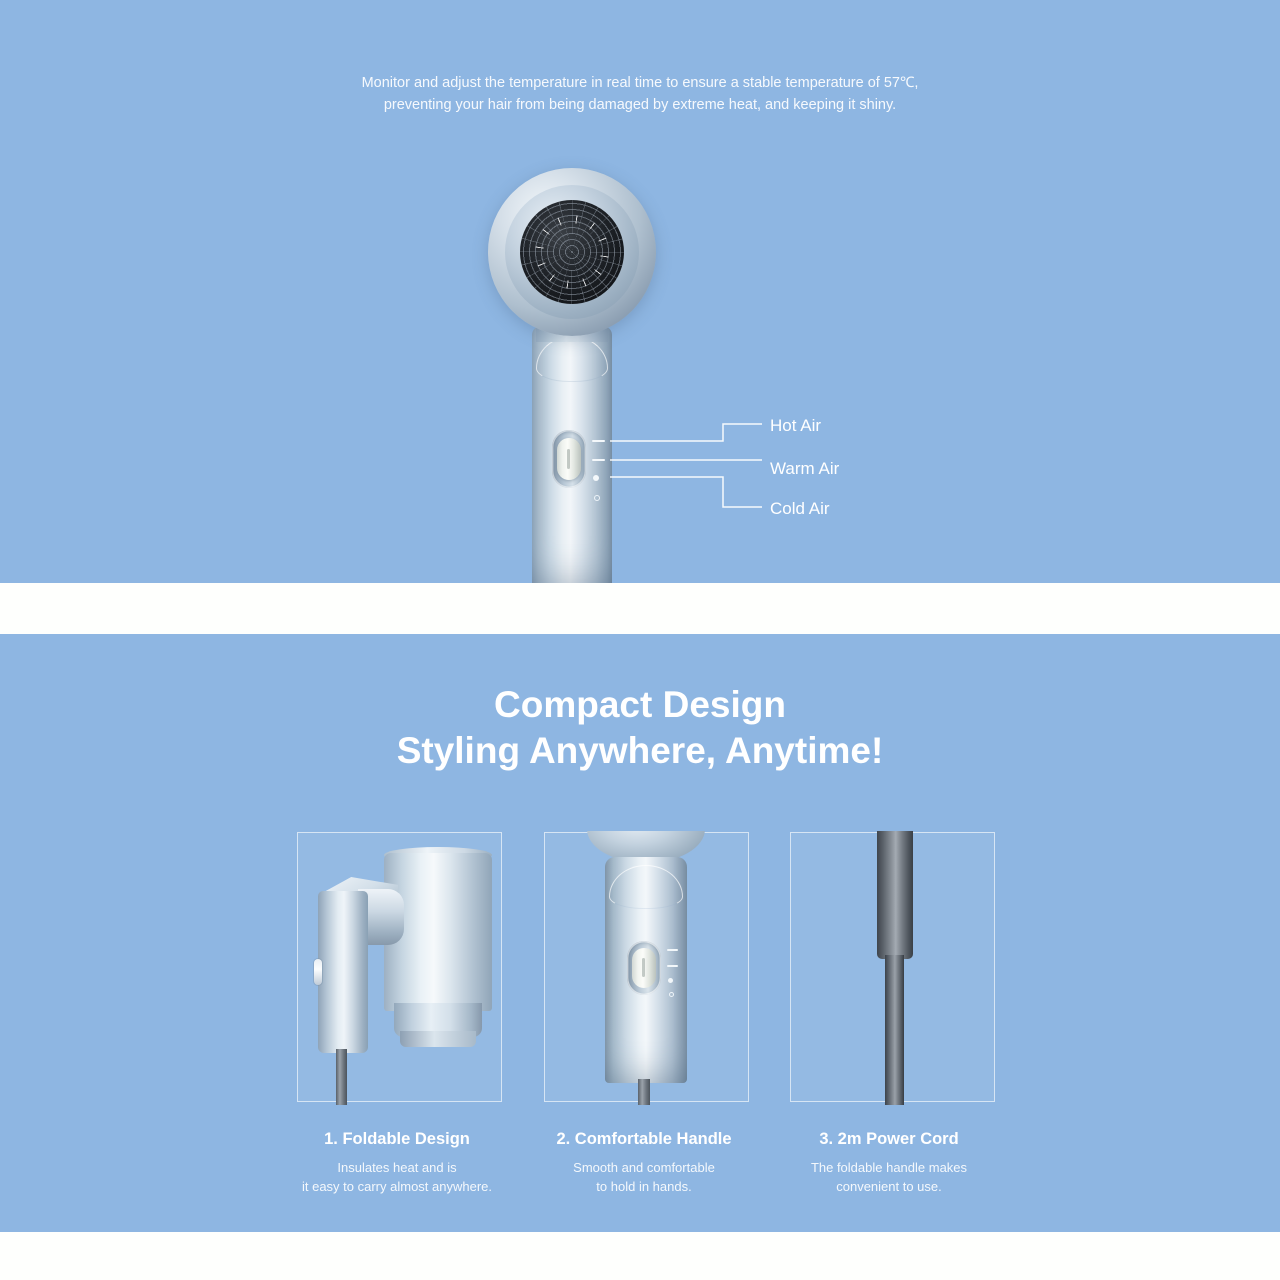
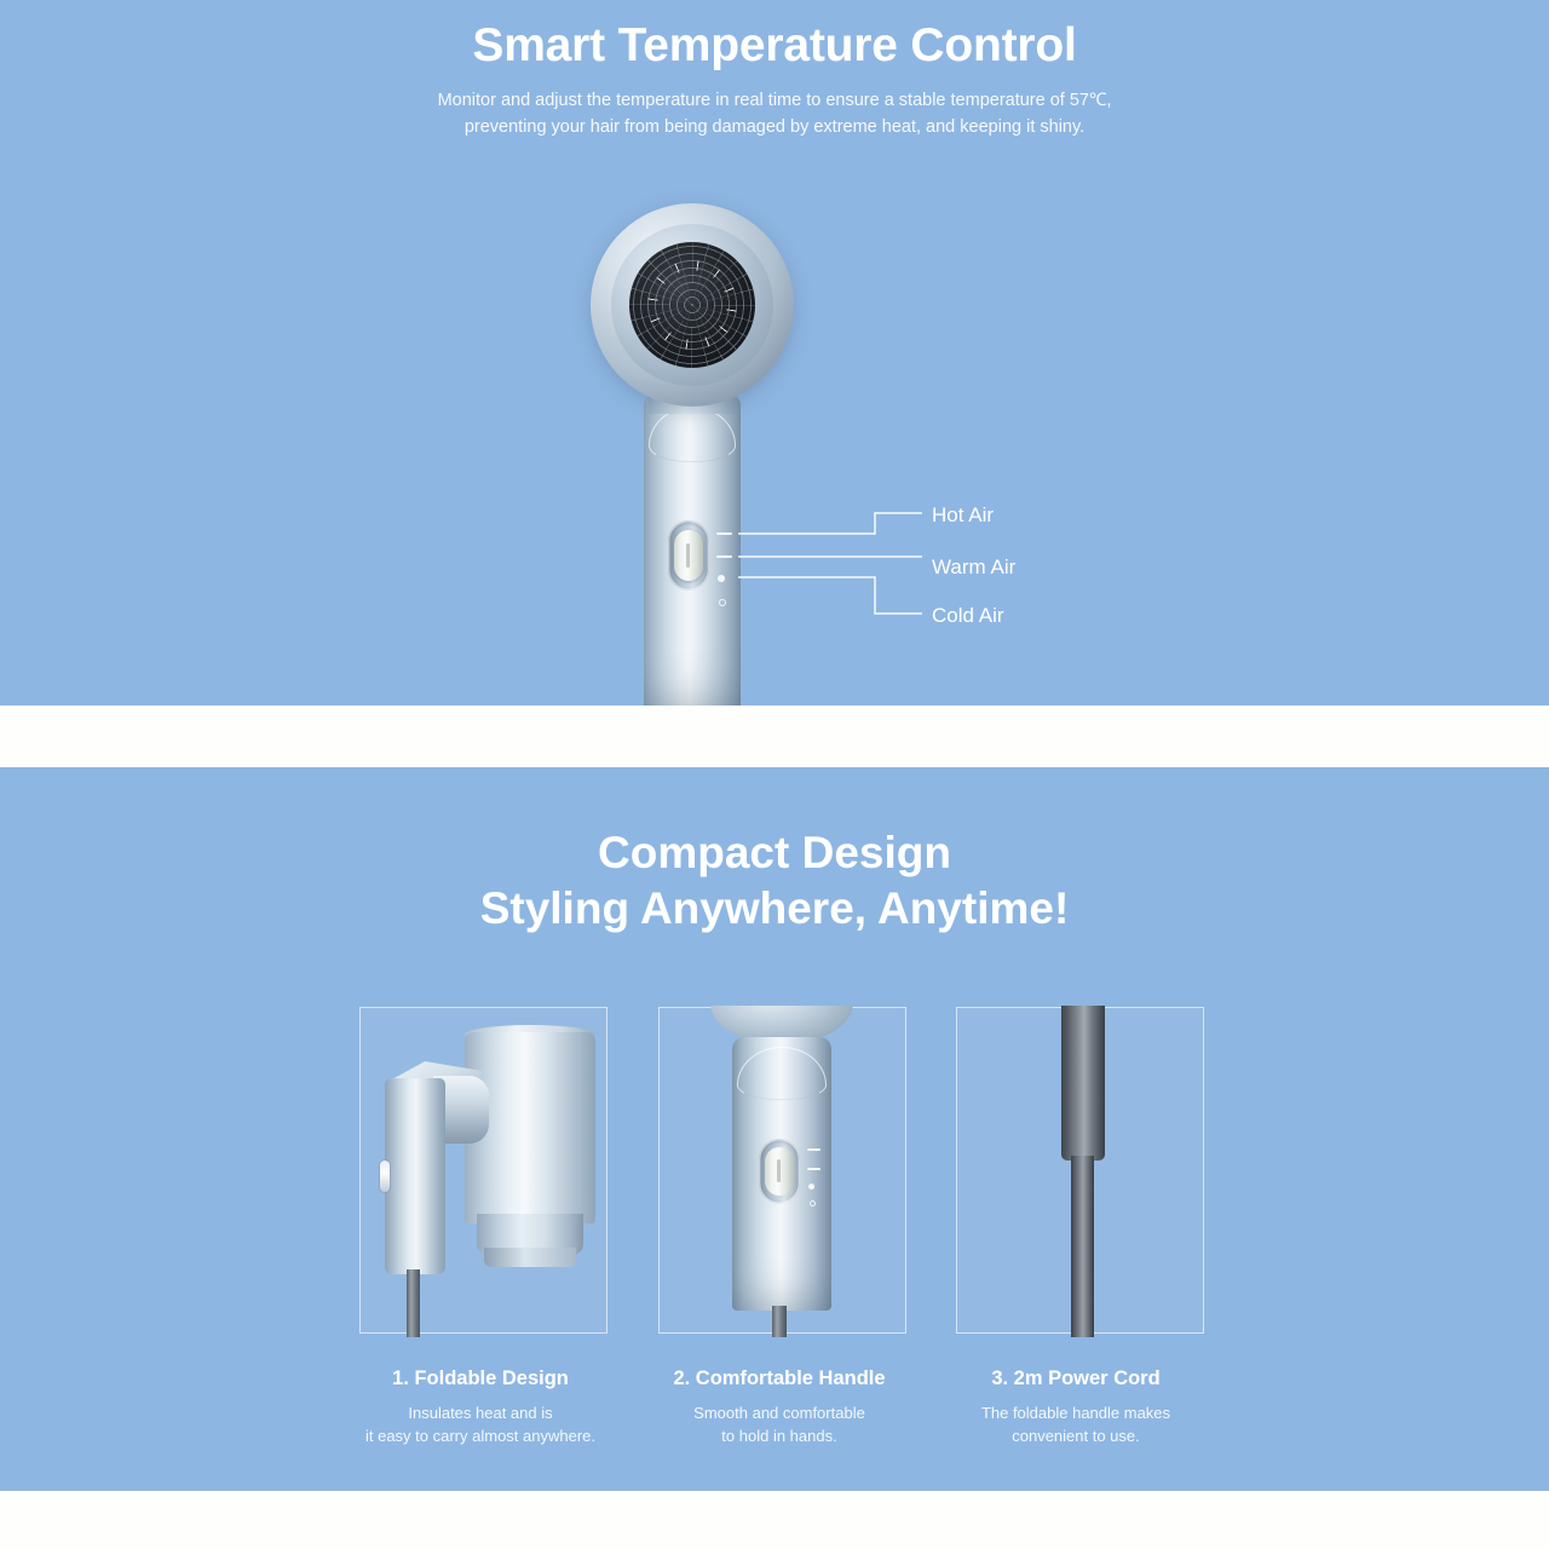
+ Smart Temperature Control
  Monitor and adjust the temperature in real time to ensure a stable temperature of 57℃,
  preventing your hair from being damaged by extreme heat, and keeping it shiny.
  Hot Air
  Warm Air
  Cold Air
  Compact Design
  Styling Anywhere, Anytime!
  1. Foldable Design
  Insulates heat and is
  it easy to carry almost anywhere.
  2. Comfortable Handle
  Smooth and comfortable
  to hold in hands.
  3. 2m Power Cord
  The foldable handle makes
  convenient to use.
